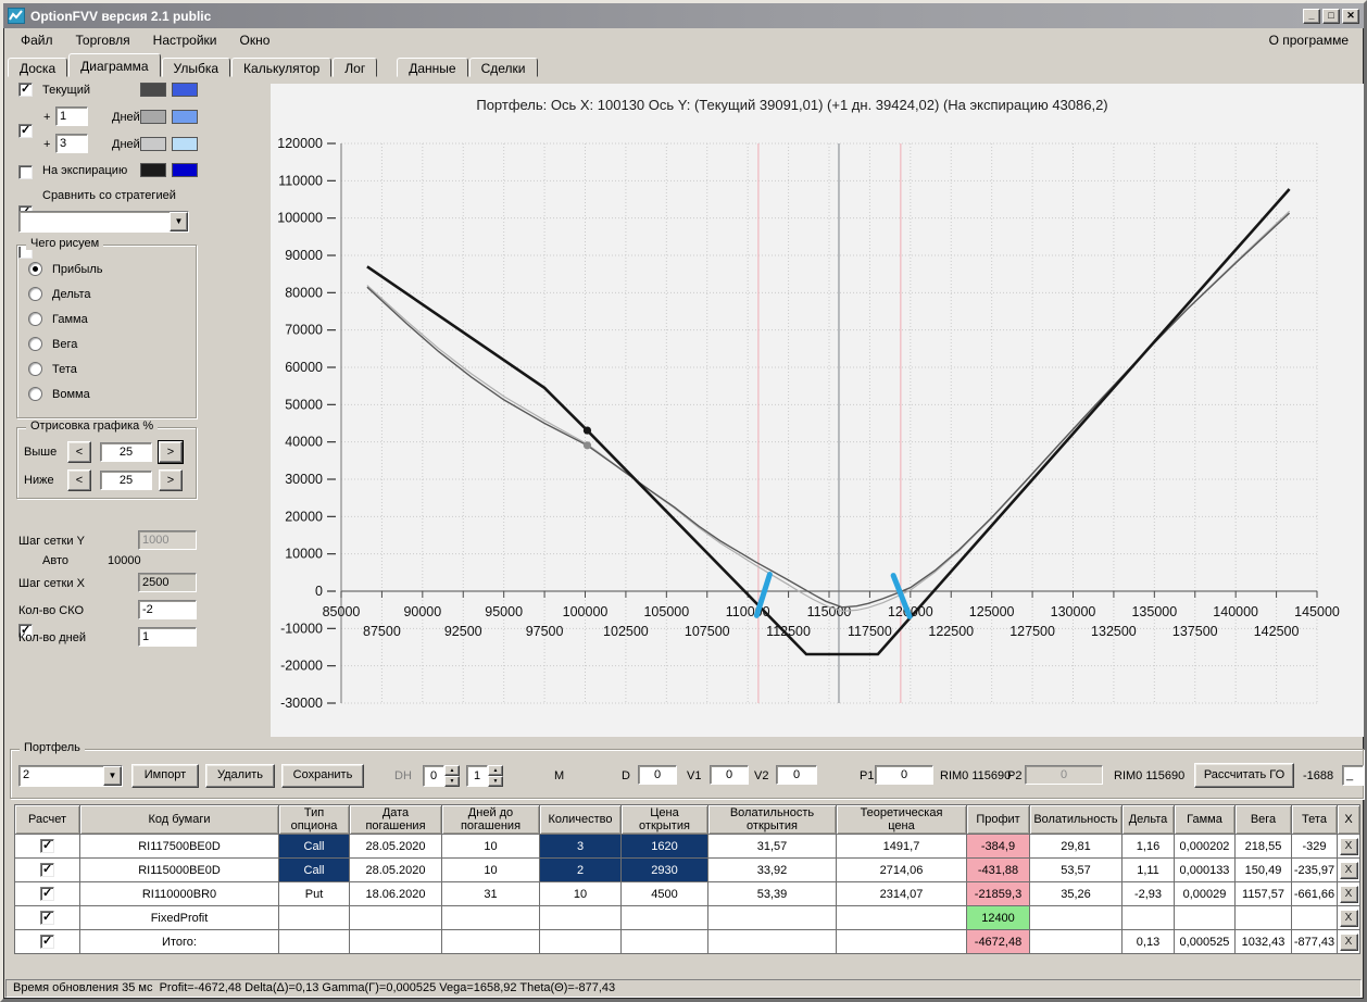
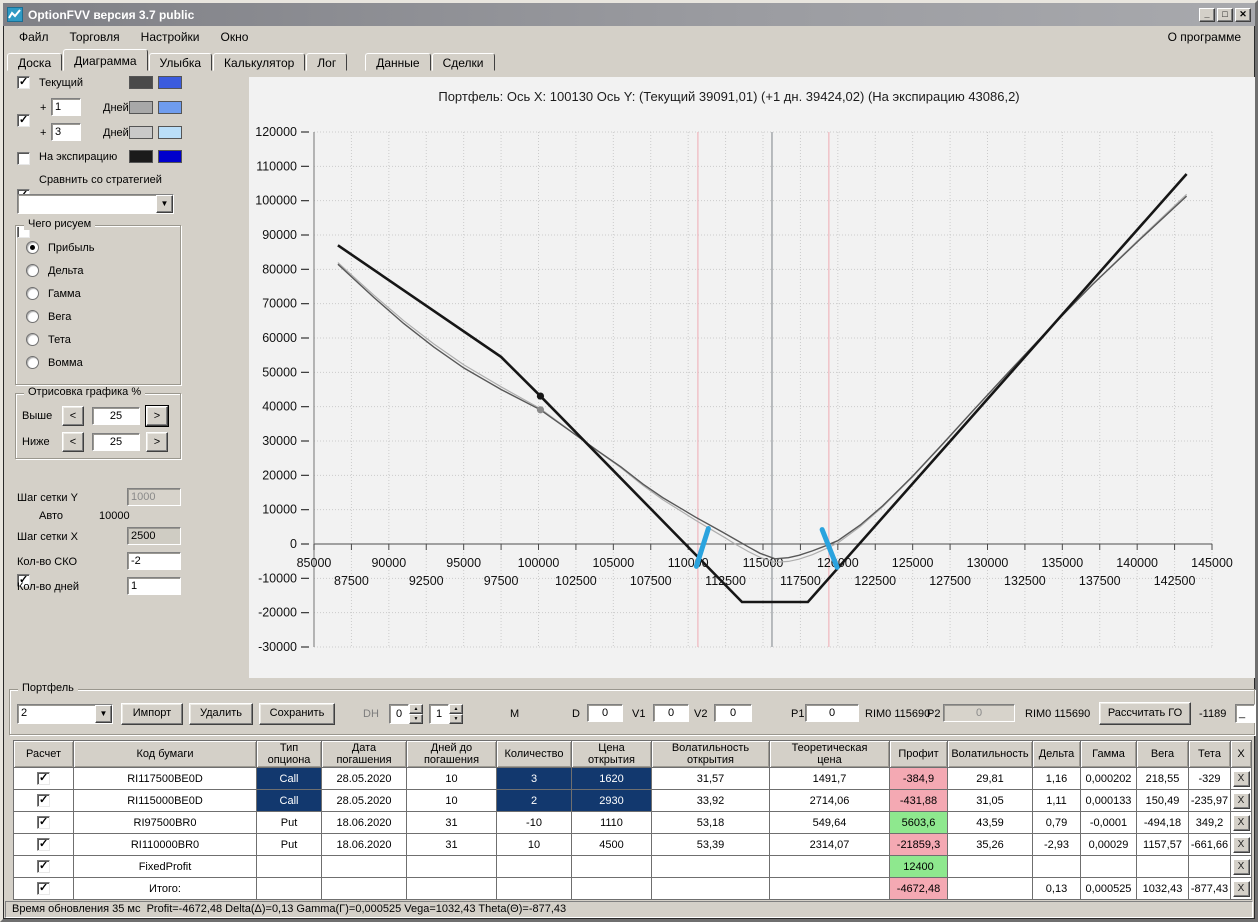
- OptionFVV версия 2.1 public
+ OptionFVV версия 3.7 public
  _
  □
  ✕
  Файл Торговля Настройки Окно
  О программе
  Доска
  Диаграмма
  Улыбка
  Калькулятор
  Лог
  Данные
  Сделки
  Текущий
  +
  1
  Дней
  +
  3
  Дней
  На экспирацию
  Сравнить со стратегией
  ▼
  Чего рисуем
  Прибыль
  Дельта
  Гамма
  Вега
  Тета
  Вомма
  Отрисовка графика %
  Выше
  <
  25
  >
  Ниже
  <
  25
  >
  Шаг сетки Y
  1000
  Авто
  10000
  Шаг сетки X
  2500
  Кол-во СКО
  -2
  Кол-во дней
  1
  Портфель: Ось X: 100130 Ось Y: (Текущий 39091,01) (+1 дн. 39424,02) (На экспирацию 43086,2)
  -30000
  -20000
  -10000
  0
  10000
  20000
  30000
  40000
  50000
  60000
  70000
  80000
  90000
  100000
  110000
  120000
  85000
  90000
  95000
  100000
  105000
  115000
  125000
  130000
  135000
  140000
  145000
  87500
  92500
  97500
  102500
  107500
  11500
  117500
  122500
  127500
  132500
  137500
  142500
  Портфель
  2
  ▼
  Импорт
  Удалить
  Сохранить
  DH
  0
  1
  M
  D
  0
  V1
  0
  V2
  0
  P1
  0
  RIM0 115690
  P2
  0
  RIM0 115690
  Рассчитать ГО
- -1688
+ -1189
  _
  Расчет	Код бумаги	Тип опциона	Дата погашения	Дней до погашения	Количество	Цена открытия	Волатильность открытия	Теоретическая цена	Профит	Волатильность	Дельта	Гамма	Вега	Тета	X
  	RI117500BE0D	Call	28.05.2020	10	3	1620	31,57	1491,7	-384,9	29,81	1,16	0,000202	218,55	-329	X
- 	RI115000BE0D	Call	28.05.2020	10	2	2930	33,92	2714,06	-431,88	53,57	1,11	0,000133	150,49	-235,97	X
+ 	RI115000BE0D	Call	28.05.2020	10	2	2930	33,92	2714,06	-431,88	31,05	1,11	0,000133	150,49	-235,97	X
+ 	RI97500BR0	Put	18.06.2020	31	-10	1110	53,18	549,64	5603,6	43,59	0,79	-0,0001	-494,18	349,2	X
  	RI110000BR0	Put	18.06.2020	31	10	4500	53,39	2314,07	-21859,3	35,26	-2,93	0,00029	1157,57	-661,66	X
  	FixedProfit								12400						X
  	Итого:								-4672,48		0,13	0,000525	1032,43	-877,43	X
- Время обновления 35 мс Profit=-4672,48 Delta(Δ)=0,13 Gamma(Γ)=0,000525 Vega=1658,92 Theta(Θ)=-877,43
+ Время обновления 35 мс Profit=-4672,48 Delta(Δ)=0,13 Gamma(Γ)=0,000525 Vega=1032,43 Theta(Θ)=-877,43
